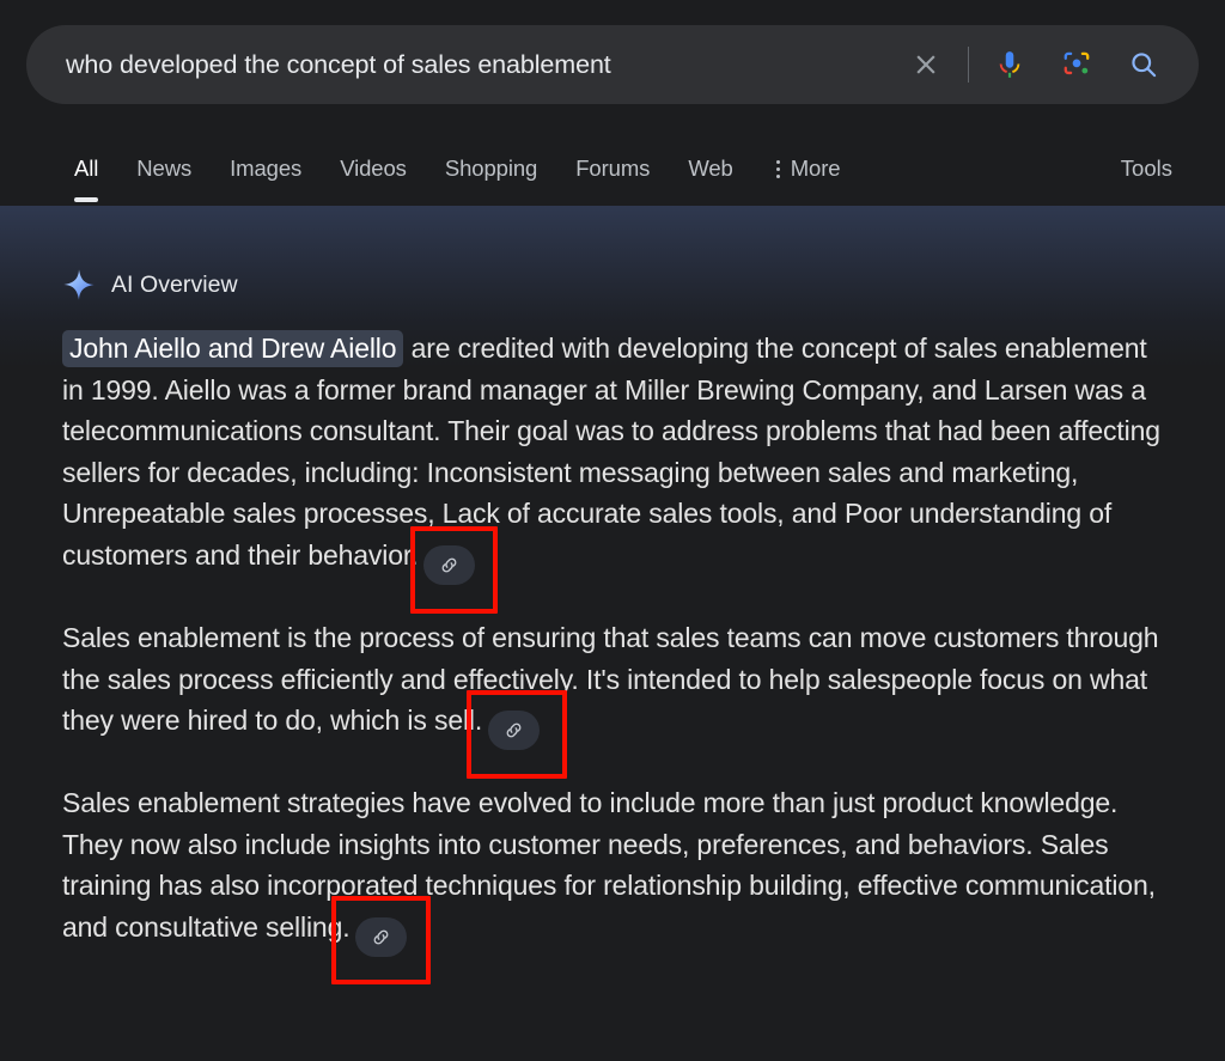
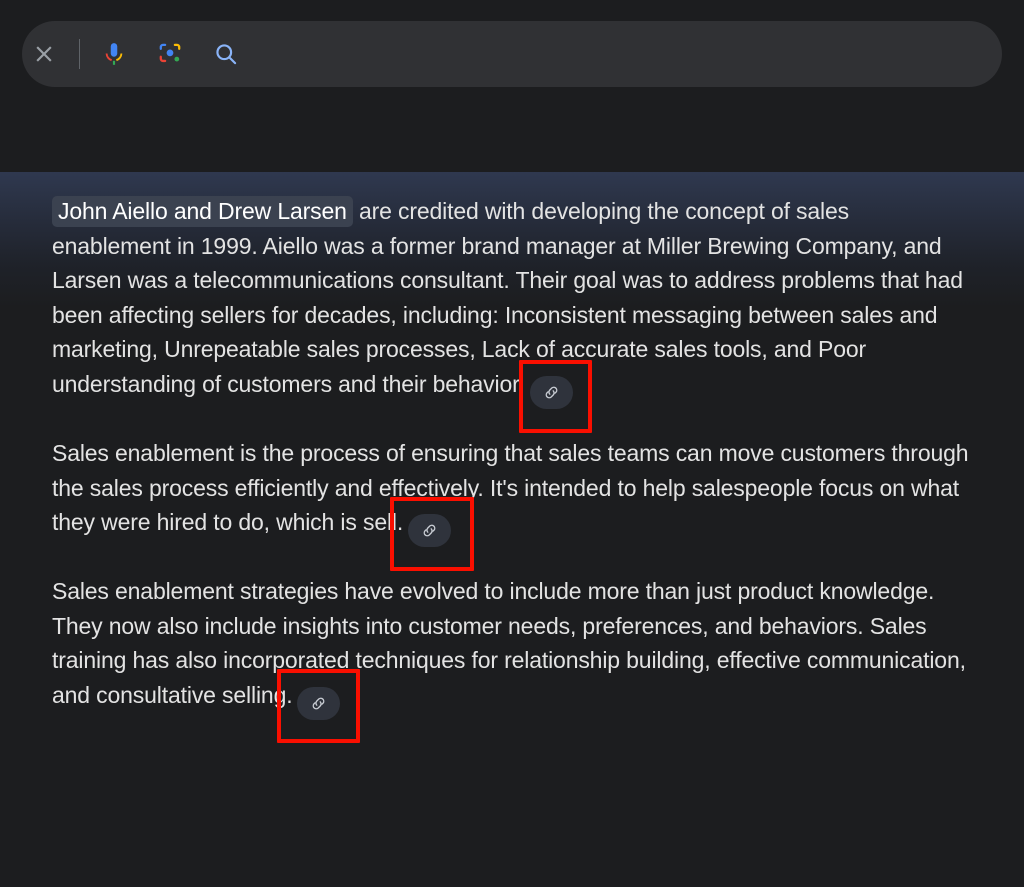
- who developed the concept of sales enablement
- All
- News
- Images
- Videos
- Shopping
- Forums
- Web
- More
- Tools
- AI Overview
- John Aiello and Drew Aiello are credited with developing the concept of sales enablement in 1999. Aiello was a former brand manager at Miller Brewing Company, and Larsen was a telecommunications consultant. Their goal was to address problems that had been affecting sellers for decades, including: Inconsistent messaging between sales and marketing, Unrepeatable sales processes, Lack of accurate sales tools, and Poor understanding of customers and their behavior
+ John Aiello and Drew Larsen are credited with developing the concept of sales enablement in 1999. Aiello was a former brand manager at Miller Brewing Company, and Larsen was a telecommunications consultant. Their goal was to address problems that had been affecting sellers for decades, including: Inconsistent messaging between sales and marketing, Unrepeatable sales processes, Lack of accurate sales tools, and Poor understanding of customers and their behavior
  Sales enablement is the process of ensuring that sales teams can move customers through the sales process efficiently and effectively. It's intended to help salespeople focus on what they were hired to do, which is se
  Sales enablement strategies have evolved to include more than just product knowledge. They now also include insights into customer needs, preferences, and behaviors. Sales training has also incorporated techniques for relationship building, effective communication, and consultative sellin
